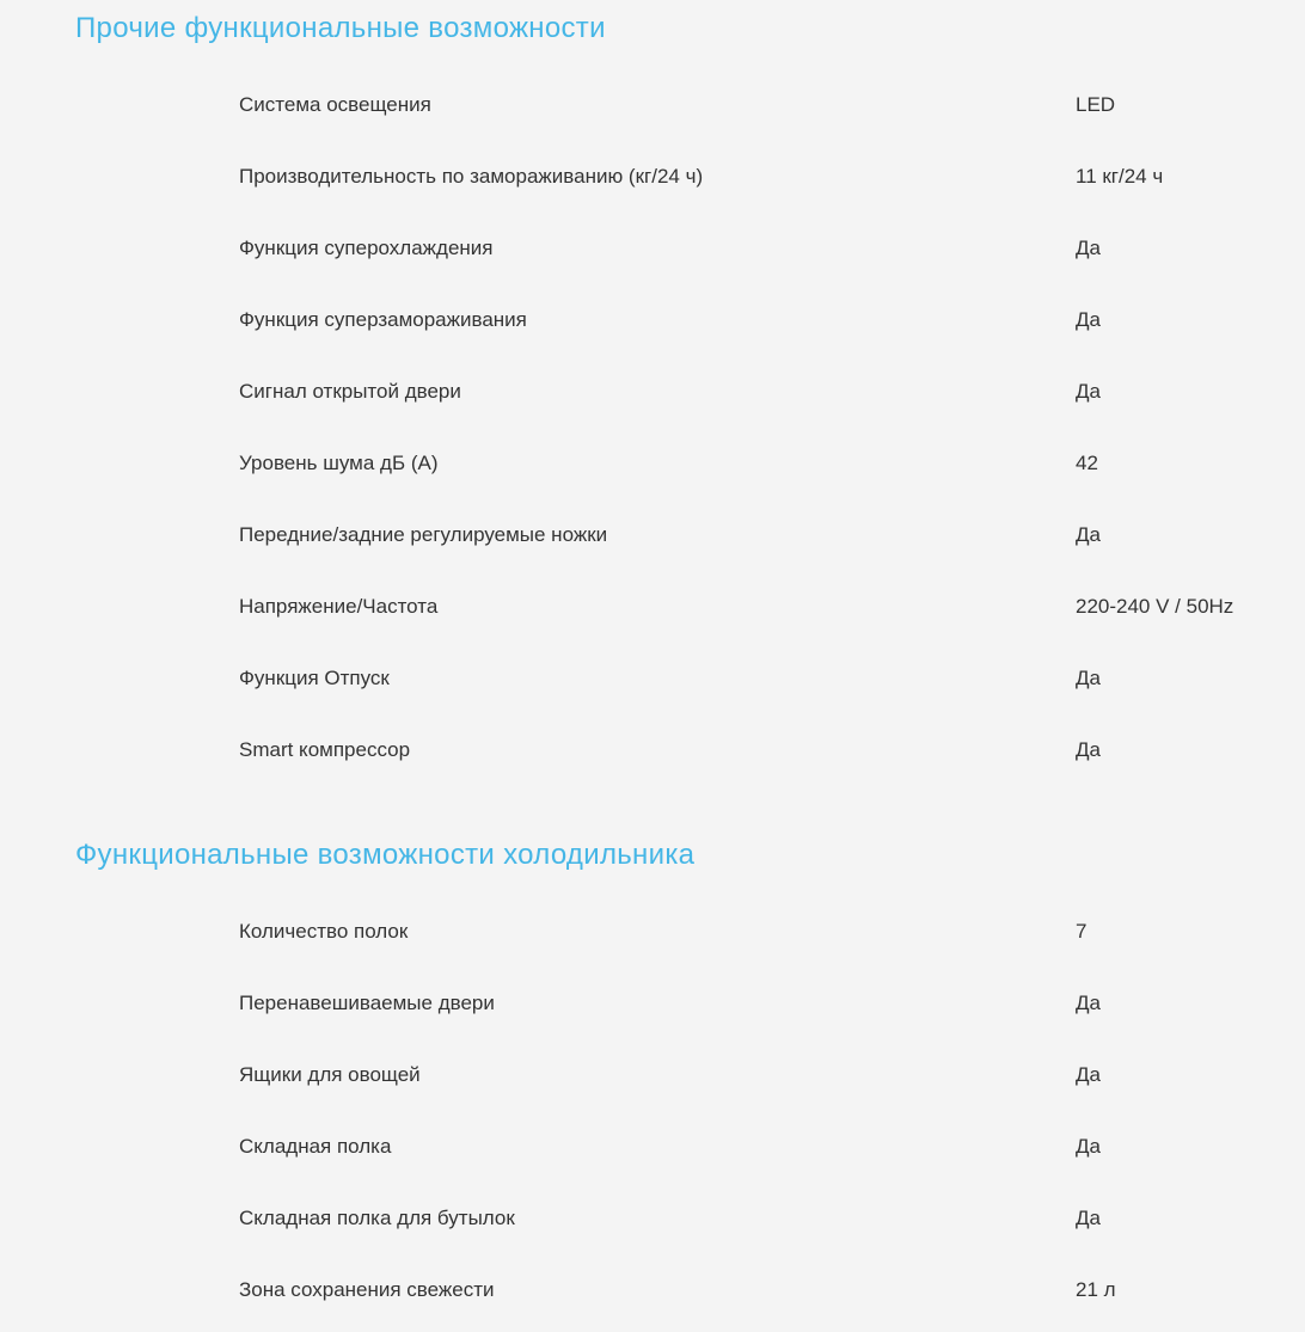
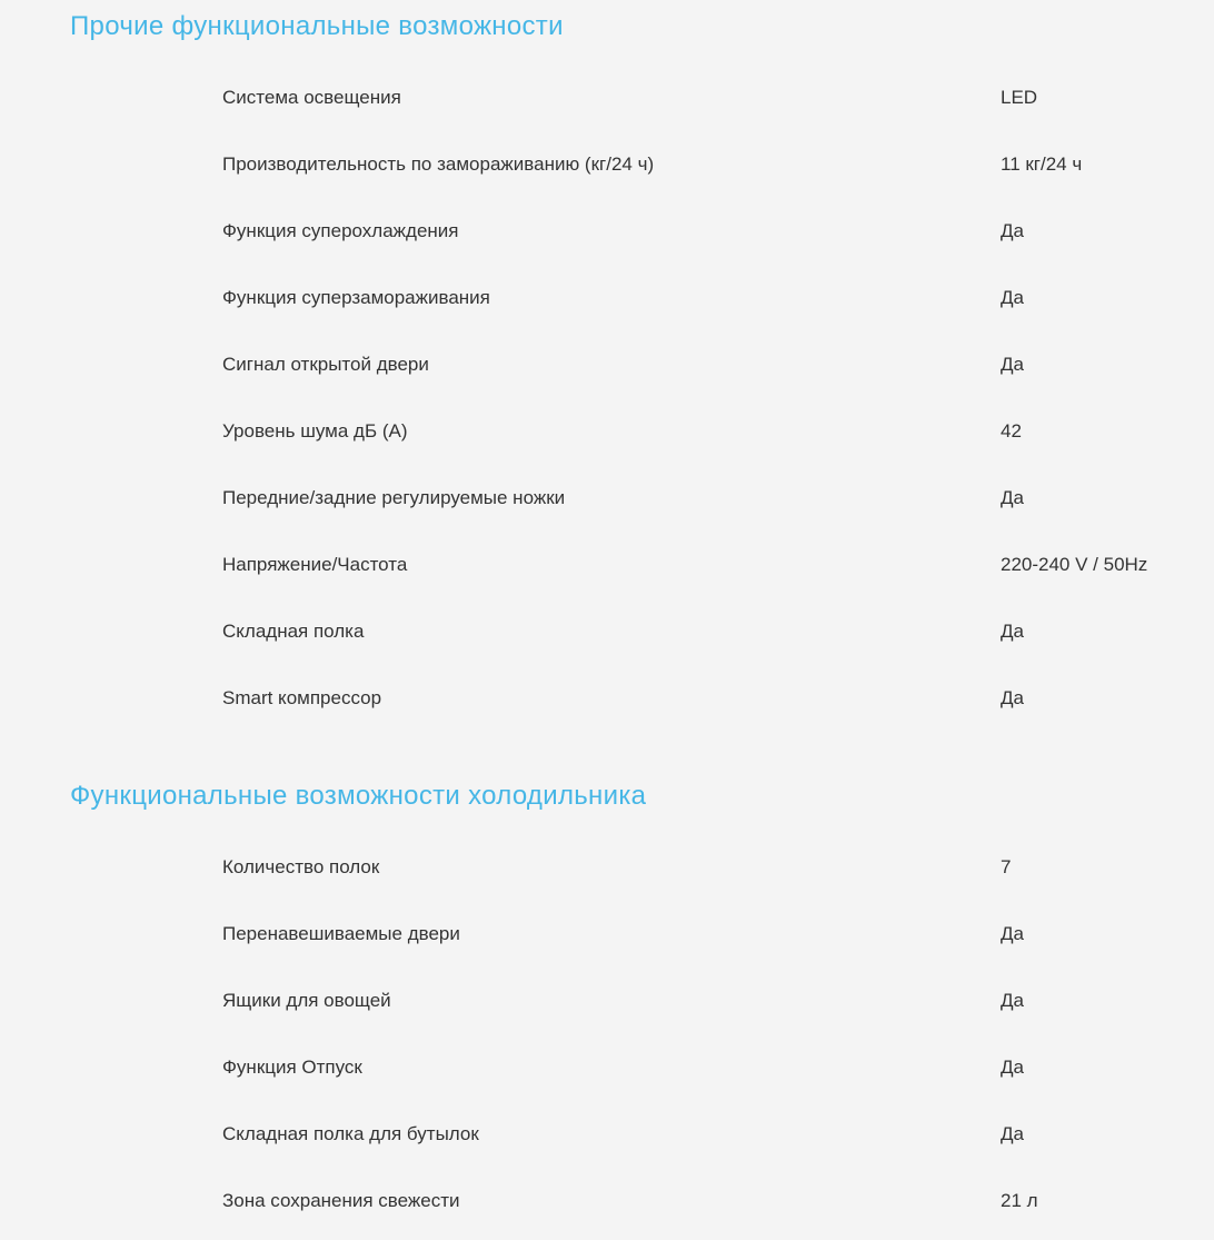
  Прочие функциональные возможности
  Система освещения
  LED
  Производительность по замораживанию (кг/24 ч)
  11 кг/24 ч
  Функция суперохлаждения
  Да
  Функция суперзамораживания
  Да
  Сигнал открытой двери
  Да
  Уровень шума дБ (А)
  42
  Передние/задние регулируемые ножки
  Да
  Напряжение/Частота
  220-240 V / 50Hz
- Функция Отпуск
+ Складная полка
  Да
  Smart компрессор
  Да
  Функциональные возможности холодильника
  Количество полок
  7
  Перенавешиваемые двери
  Да
  Ящики для овощей
  Да
- Складная полка
+ Функция Отпуск
  Да
  Складная полка для бутылок
  Да
  Зона сохранения свежести
  21 л
